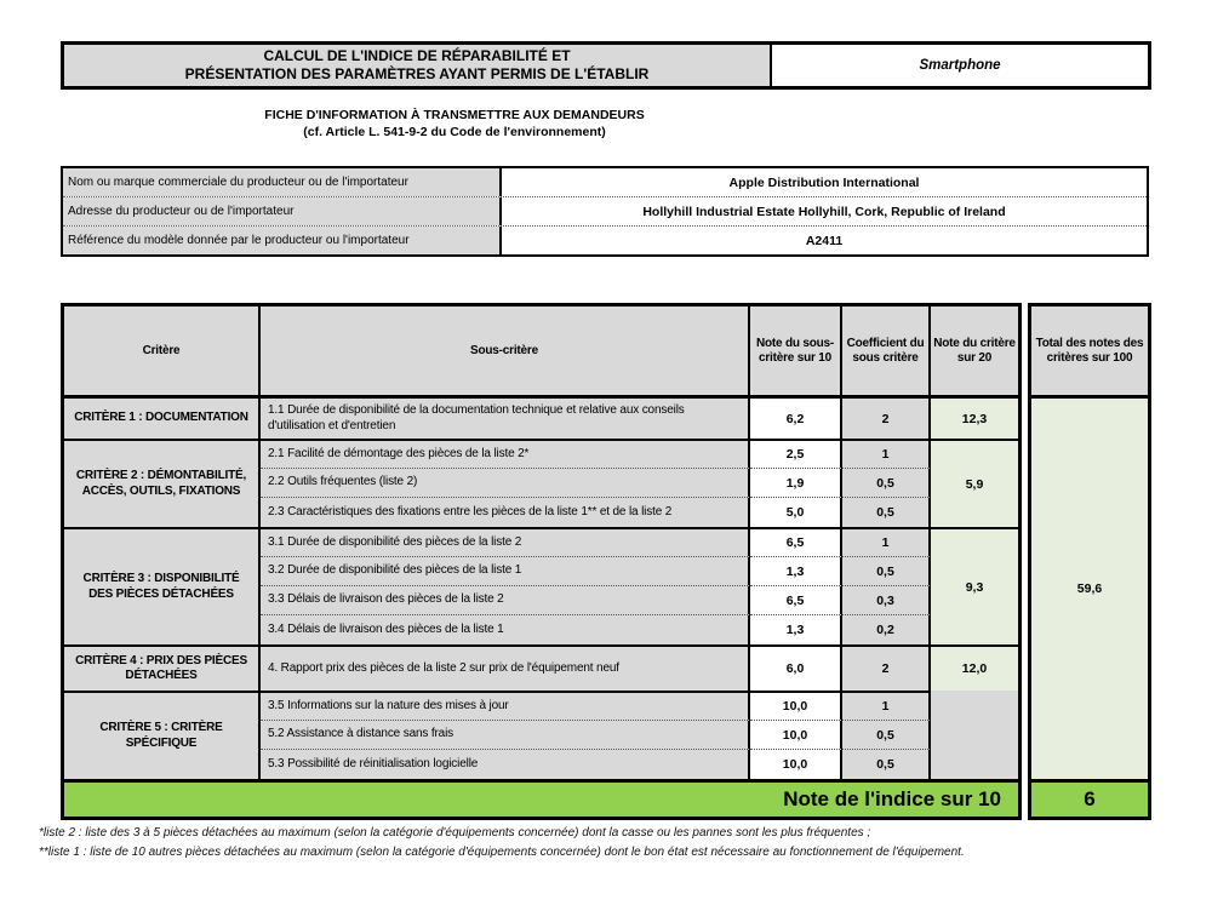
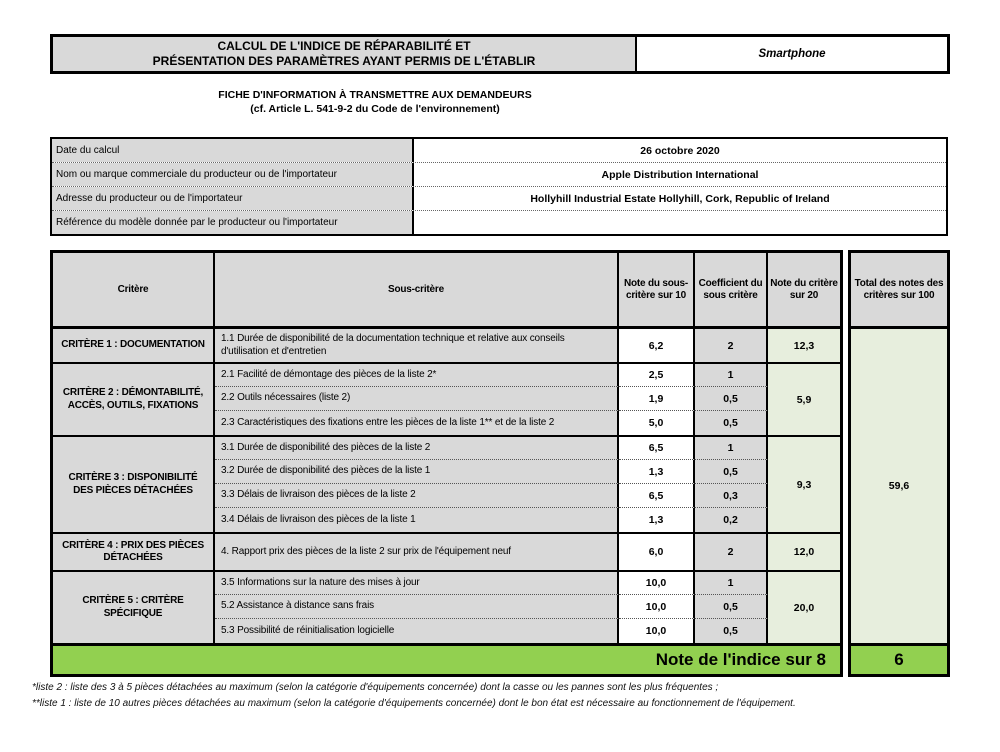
  CALCUL DE L'INDICE DE RÉPARABILITÉ ET
  PRÉSENTATION DES PARAMÈTRES AYANT PERMIS DE L'ÉTABLIR
  Smartphone
  FICHE D'INFORMATION À TRANSMETTRE AUX DEMANDEURS
  (cf. Article L. 541-9-2 du Code de l'environnement)
+ Date du calcul
+ 26 octobre 2020
  Nom ou marque commerciale du producteur ou de l'importateur
  Apple Distribution International
  Adresse du producteur ou de l'importateur
  Hollyhill Industrial Estate Hollyhill, Cork, Republic of Ireland
  Référence du modèle donnée par le producteur ou l'importateur
- A2411
  Critère
  Sous-critère
  Note du sous-critère sur 10
  Coefficient du sous critère
  Note du critère sur 20
  CRITÈRE 1 : DOCUMENTATION
  1.1 Durée de disponibilité de la documentation technique et relative aux conseils d'utilisation et d'entretien
  6,2
  2
  12,3
  CRITÈRE 2 : DÉMONTABILITÉ, ACCÈS, OUTILS, FIXATIONS
  2.1 Facilité de démontage des pièces de la liste 2*
  2,5
  1
- 2.2 Outils fréquentes (liste 2)
+ 2.2 Outils nécessaires (liste 2)
  1,9
  0,5
  2.3 Caractéristiques des fixations entre les pièces de la liste 1** et de la liste 2
  5,0
  0,5
  5,9
  CRITÈRE 3 : DISPONIBILITÉ DES PIÈCES DÉTACHÉES
  3.1 Durée de disponibilité des pièces de la liste 2
  6,5
  1
  3.2 Durée de disponibilité des pièces de la liste 1
  1,3
  0,5
  3.3 Délais de livraison des pièces de la liste 2
  6,5
  0,3
  3.4 Délais de livraison des pièces de la liste 1
  1,3
  0,2
  9,3
  CRITÈRE 4 : PRIX DES PIÈCES DÉTACHÉES
  4. Rapport prix des pièces de la liste 2 sur prix de l'équipement neuf
  6,0
  2
  12,0
  CRITÈRE 5 : CRITÈRE SPÉCIFIQUE
  3.5 Informations sur la nature des mises à jour
  10,0
  1
  5.2 Assistance à distance sans frais
  10,0
  0,5
  5.3 Possibilité de réinitialisation logicielle
  10,0
  0,5
+ 20,0
- Note de l'indice sur 10
+ Note de l'indice sur 8
  Total des notes des critères sur 100
  59,6
  6
  *liste 2 : liste des 3 à 5 pièces détachées au maximum (selon la catégorie d'équipements concernée) dont la casse ou les pannes sont les plus fréquentes ;
  **liste 1 : liste de 10 autres pièces détachées au maximum (selon la catégorie d'équipements concernée) dont le bon état est nécessaire au fonctionnement de l'équipement.
